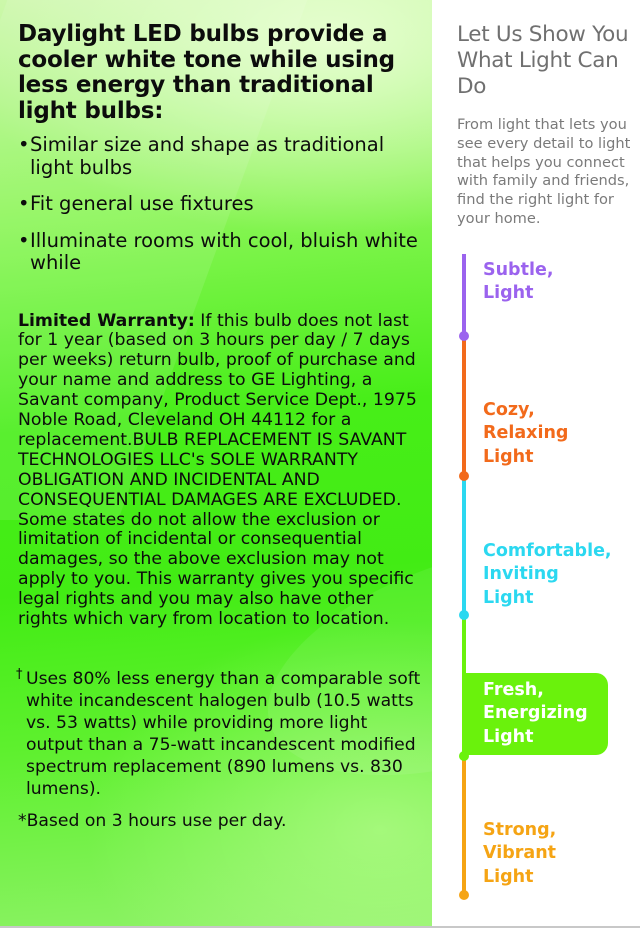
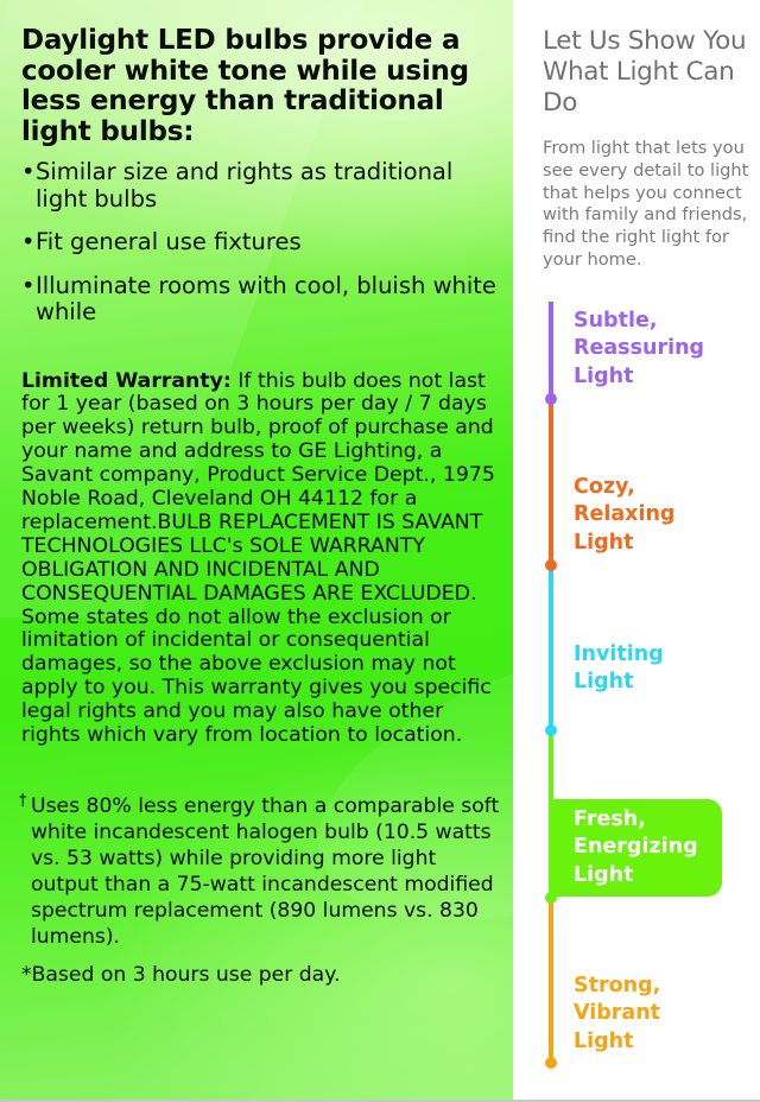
  Daylight LED bulbs provide a cooler white tone while using less energy than traditional light bulbs:
  •
- Similar size and shape as traditional light bulbs
+ Similar size and rights as traditional light bulbs
  •
  Fit general use fixtures
  •
  Illuminate rooms with cool, bluish white while
  Limited Warranty: If this bulb does not last for 1 year (based on 3 hours per day / 7 days per weeks) return bulb, proof of purchase and your name and address to GE Lighting, a Savant company, Product Service Dept., 1975 Noble Road, Cleveland OH 44112 for a replacement.BULB REPLACEMENT IS SAVANT TECHNOLOGIES LLC's SOLE WARRANTY OBLIGATION AND INCIDENTAL AND CONSEQUENTIAL DAMAGES ARE EXCLUDED. Some states do not allow the exclusion or limitation of incidental or consequential damages, so the above exclusion may not apply to you. This warranty gives you specific legal rights and you may also have other rights which vary from location to location.
  †
  Uses 80% less energy than a comparable soft white incandescent halogen bulb (10.5 watts vs. 53 watts) while providing more light output than a 75-watt incandescent modified spectrum replacement (890 lumens vs. 830 lumens).
  *Based on 3 hours use per day.
  Let Us Show You What Light Can Do
  From light that lets you see every detail to light that helps you connect with family and friends, find the right light for your home.
  Subtle,
+ Reassuring
  Light
  Cozy,
  Relaxing
  Light
- Comfortable,
  Inviting
  Light
  Fresh,
  Energizing
  Light
  Strong,
  Vibrant
  Light
